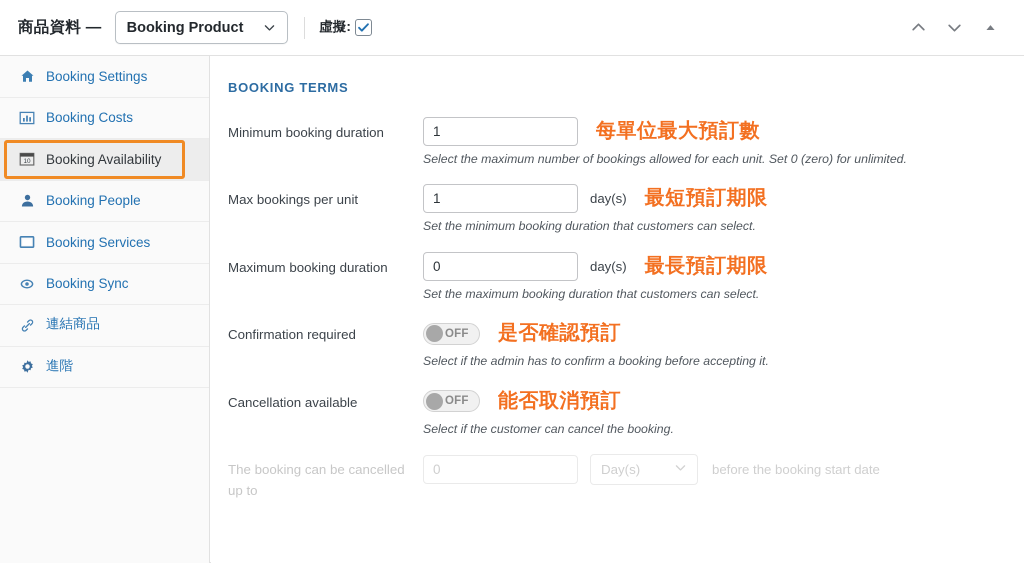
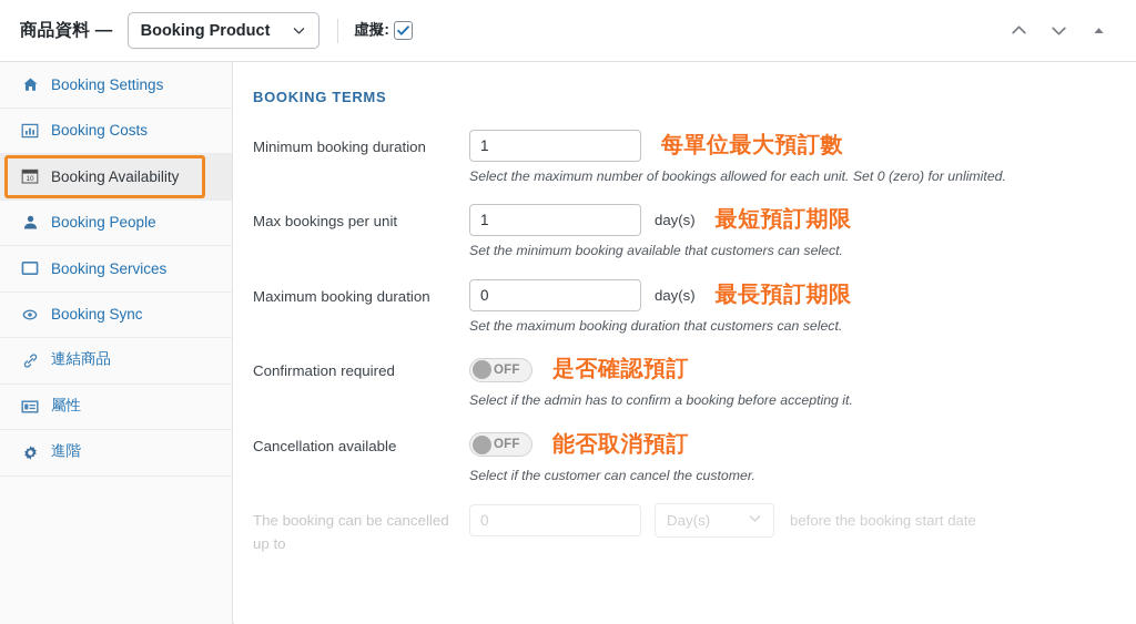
  商品資料 —
  Booking Product
  虛擬:
  Booking Settings
  Booking Costs
  Booking Availability
  Booking People
  Booking Services
  Booking Sync
  連結商品
+ 屬性
  進階
  BOOKING TERMS
  Minimum booking duration
  1
  每單位最大預訂數
  Select the maximum number of bookings allowed for each unit. Set 0 (zero) for unlimited.
  Max bookings per unit
  1
  day(s)
  最短預訂期限
- Set the minimum booking duration that customers can select.
+ Set the minimum booking available that customers can select.
  Maximum booking duration
  0
  day(s)
  最長預訂期限
  Set the maximum booking duration that customers can select.
  Confirmation required
  OFF
  是否確認預訂
  Select if the admin has to confirm a booking before accepting it.
  Cancellation available
  OFF
  能否取消預訂
- Select if the customer can cancel the booking.
+ Select if the customer can cancel the customer.
  The booking can be cancelled up to
  0
  Day(s)
  before the booking start date
